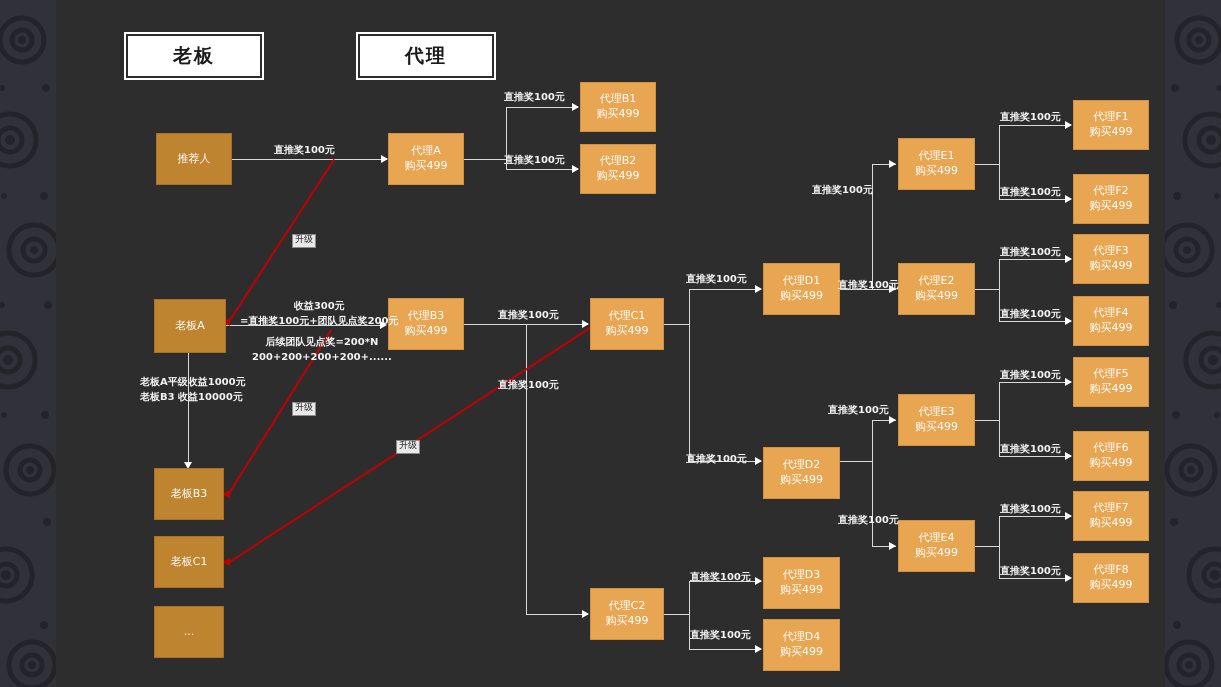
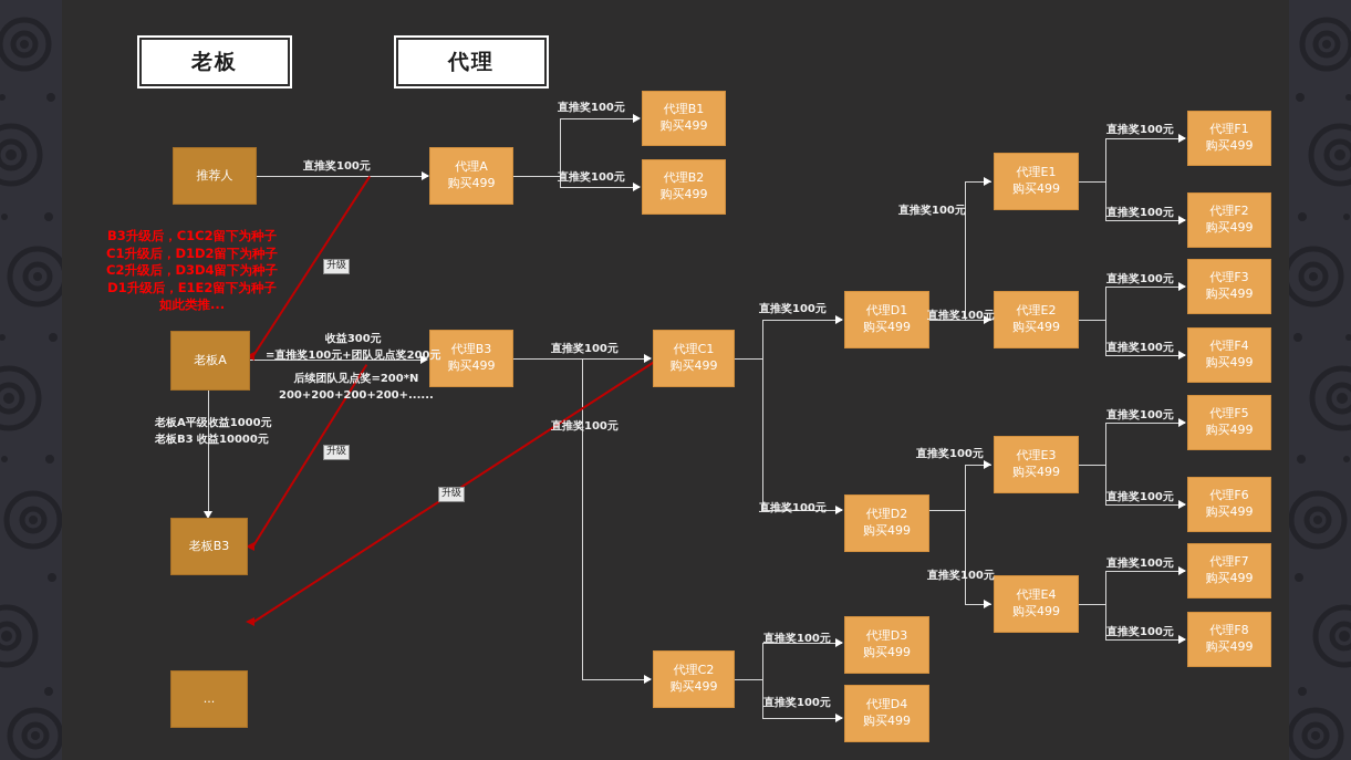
  老板
  代理
  升级
  升级
  升级
  推荐人
  老板A
  老板B3
- 老板C1
  ...
  代理A
  购买499
  代理B1
  购买499
  代理B2
  购买499
  代理B3
  购买499
  代理C1
  购买499
  代理C2
  购买499
  代理D1
  购买499
  代理D2
  购买499
  代理D3
  购买499
  代理D4
  购买499
  代理E1
  购买499
  代理E2
  购买499
  代理E3
  购买499
  代理E4
  购买499
  代理F1
  购买499
  代理F2
  购买499
  代理F3
  购买499
  代理F4
  购买499
  代理F5
  购买499
  代理F6
  购买499
  代理F7
  购买499
  代理F8
  购买499
  直推奖100元
  直推奖100元
  直推奖100元
  直推奖100元
  直推奖100元
  直推奖100元
  直推奖100元
  直推奖100元
  直推奖100元
  直推奖100元
  直推奖100元
  直推奖100元
  直推奖100元
  直推奖100元
  直推奖100元
  直推奖100元
  直推奖100元
  直推奖100元
  直推奖100元
  直推奖100元
  直推奖100元
+ B3升级后，C1C2留下为种子
+ C1升级后，D1D2留下为种子
+ C2升级后，D3D4留下为种子
+ D1升级后，E1E2留下为种子
+ 如此类推...
  收益300元
  =直推奖100元+团队见点奖200元
  后续团队见点奖=200*N
  200+200+200+200+......
  老板A平级收益1000元
  老板B3 收益10000元
